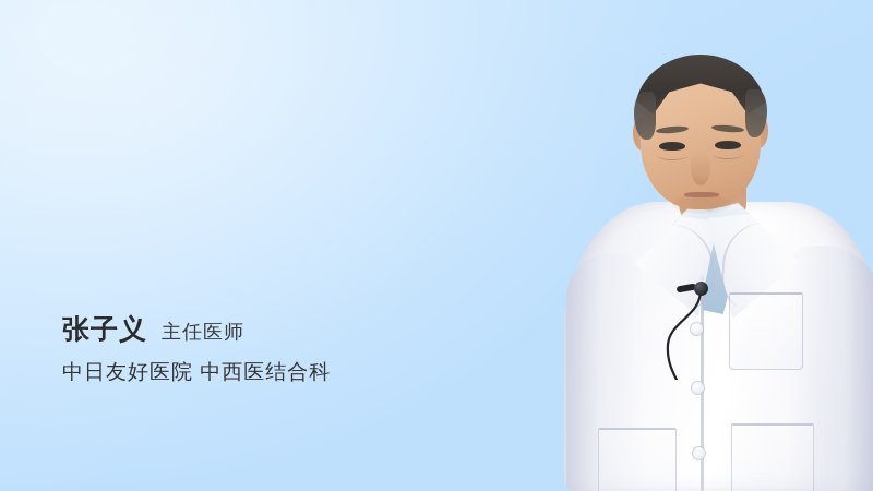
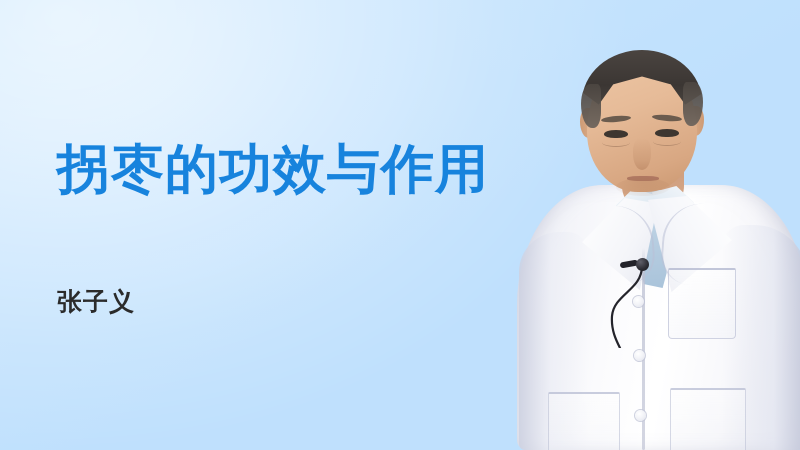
+ 拐枣的功效与作用
  张子义
- 主任医师
- 中日友好医院 中西医结合科
